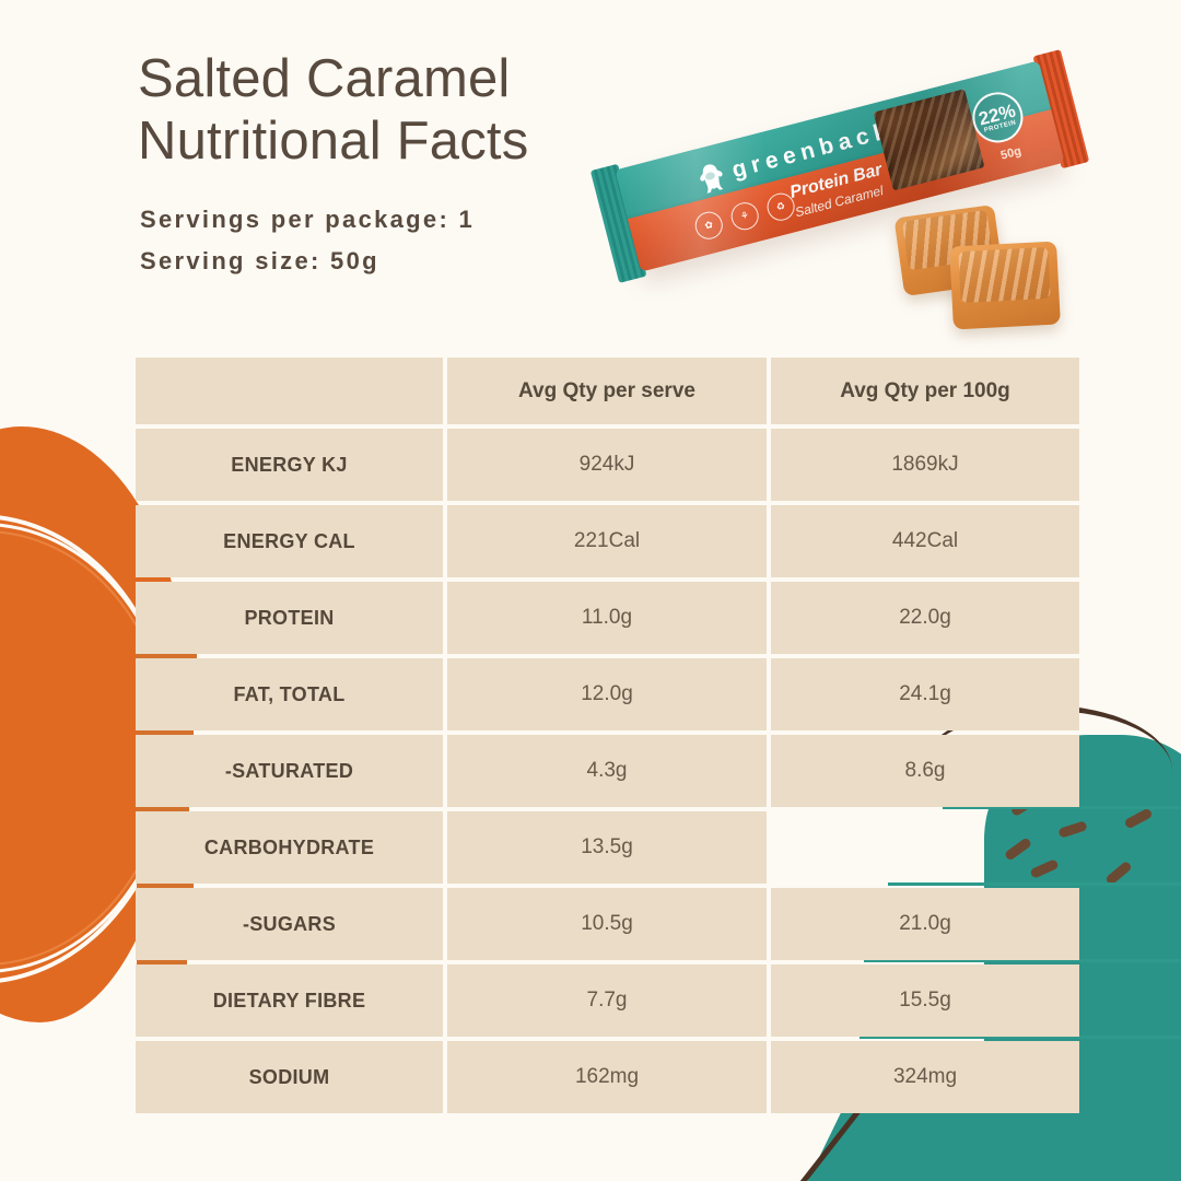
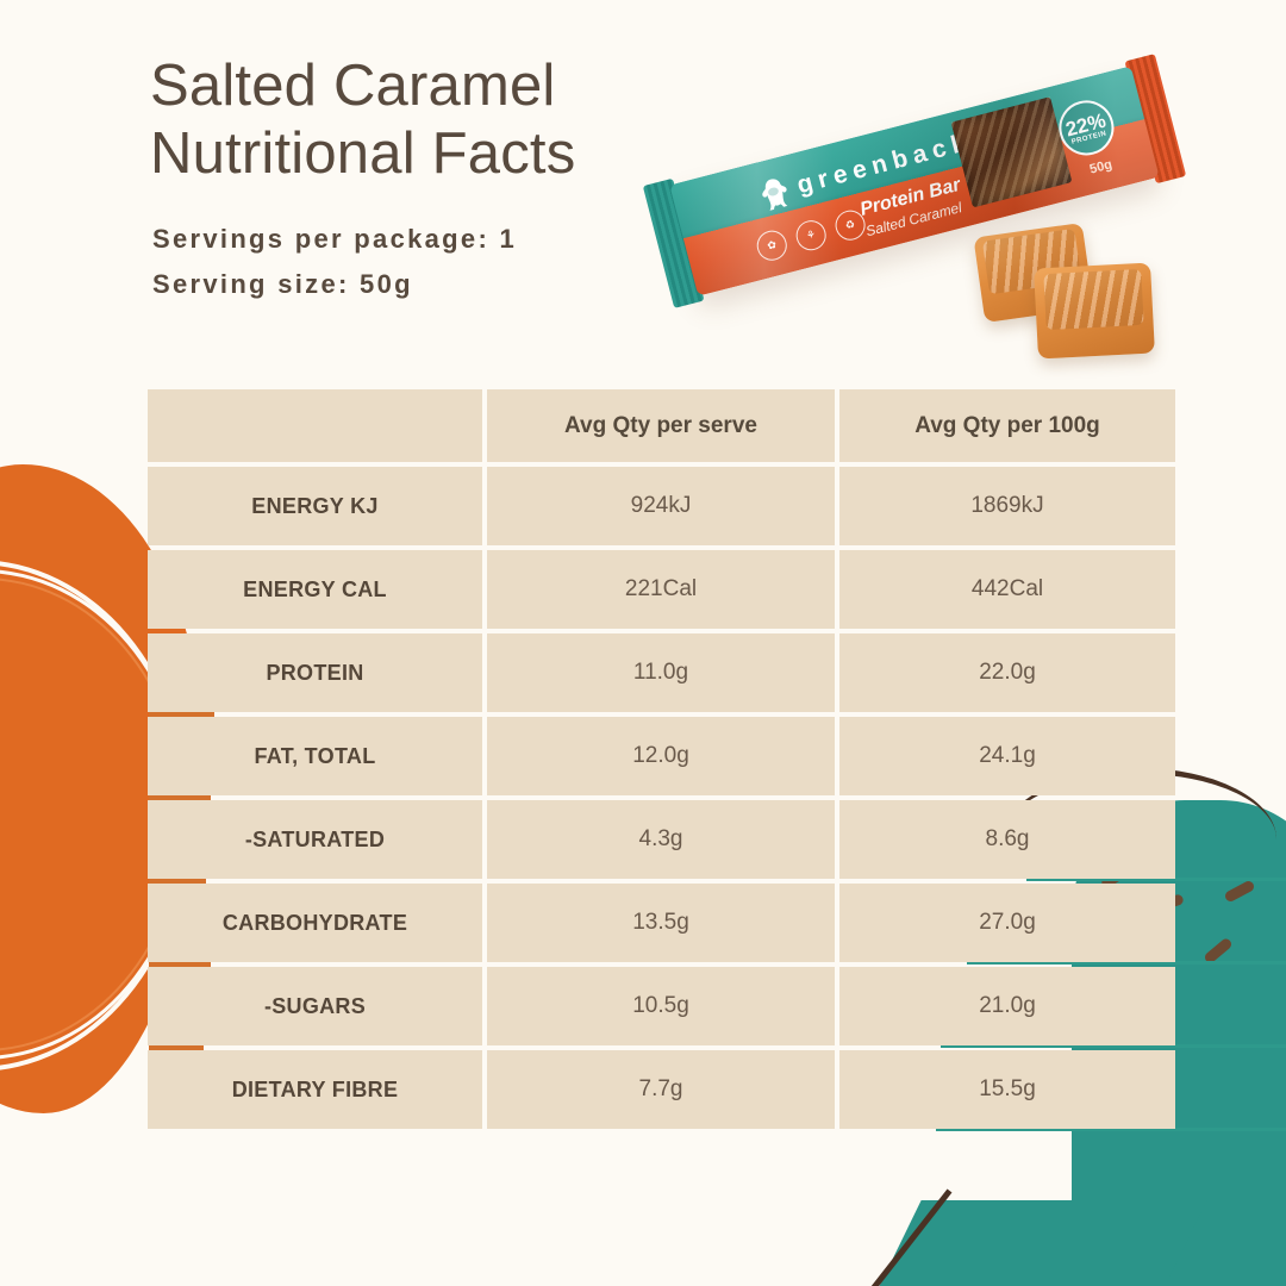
  Salted Caramel
  Nutritional Facts
  Servings per package: 1
  Serving size: 50g
  Avg Qty per serve
  Avg Qty per 100g
  ENERGY KJ
  924kJ
  1869kJ
  ENERGY CAL
  221Cal
  442Cal
  PROTEIN
  11.0g
  22.0g
  FAT, TOTAL
  12.0g
  24.1g
  -SATURATED
  4.3g
  8.6g
  CARBOHYDRATE
  13.5g
+ 27.0g
  -SUGARS
  10.5g
  21.0g
  DIETARY FIBRE
  7.7g
  15.5g
- SODIUM
- 162mg
- 324mg
